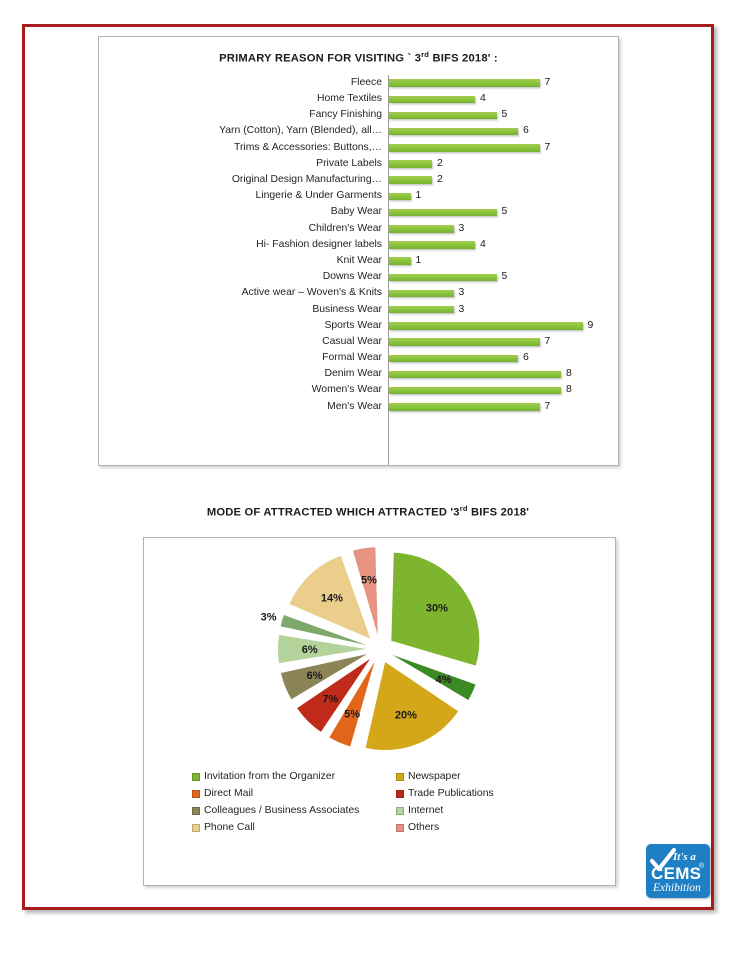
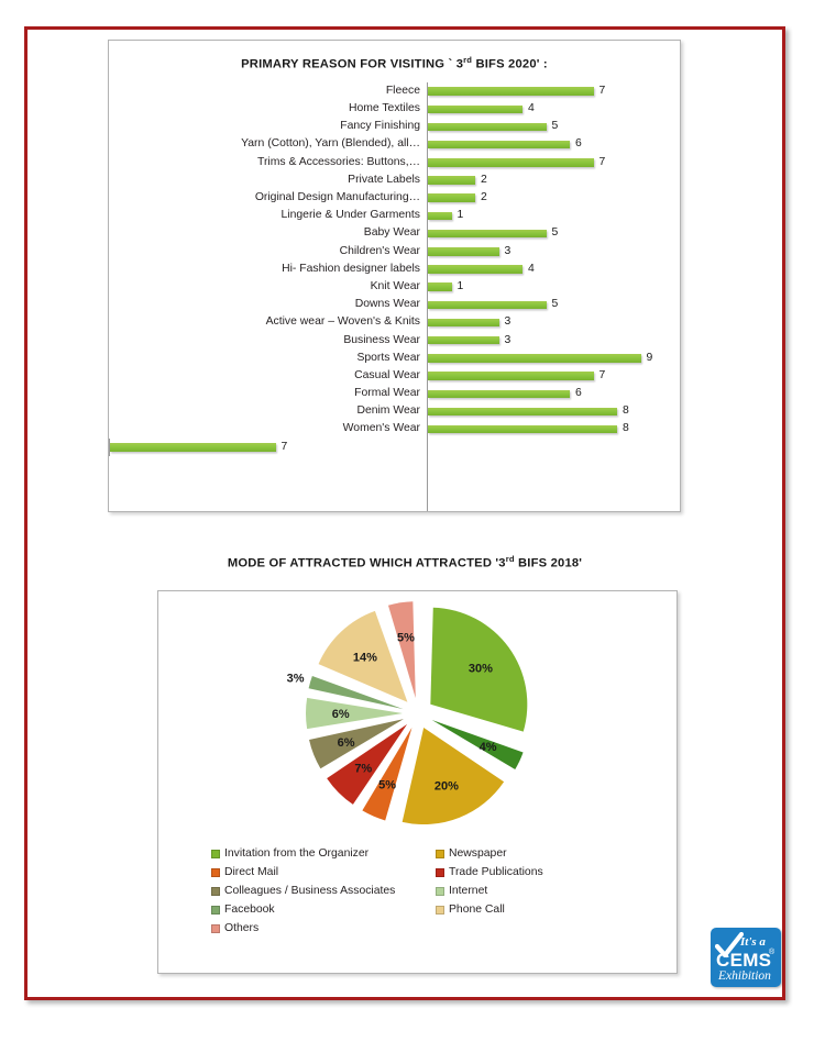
- PRIMARY REASON FOR VISITING ` 3rd BIFS 2018' :
+ PRIMARY REASON FOR VISITING ` 3rd BIFS 2020' :
  Fleece
  7
  Home Textiles
  4
  Fancy Finishing
  5
  Yarn (Cotton), Yarn (Blended), all…
  6
  Trims & Accessories: Buttons,…
  7
  Private Labels
  2
  Original Design Manufacturing…
  2
  Lingerie & Under Garments
  1
  Baby Wear
  5
  Children's Wear
  3
  Hi- Fashion designer labels
  4
  Knit Wear
  1
  Downs Wear
  5
  Active wear – Woven's & Knits
  3
  Business Wear
  3
  Sports Wear
  9
  Casual Wear
  7
  Formal Wear
  6
  Denim Wear
  8
  Women's Wear
  8
- Men's Wear
  7
  MODE OF ATTRACTED WHICH ATTRACTED '3rd BIFS 2018'
  30%
  4%
  20%
  5%
  7%
  6%
  6%
  3%
  14%
  5%
  Invitation from the Organizer
  Newspaper
  Direct Mail
  Trade Publications
  Colleagues / Business Associates
  Internet
+ Facebook
  Phone Call
  Others
  It's a
  CEMS
  Exhibition
